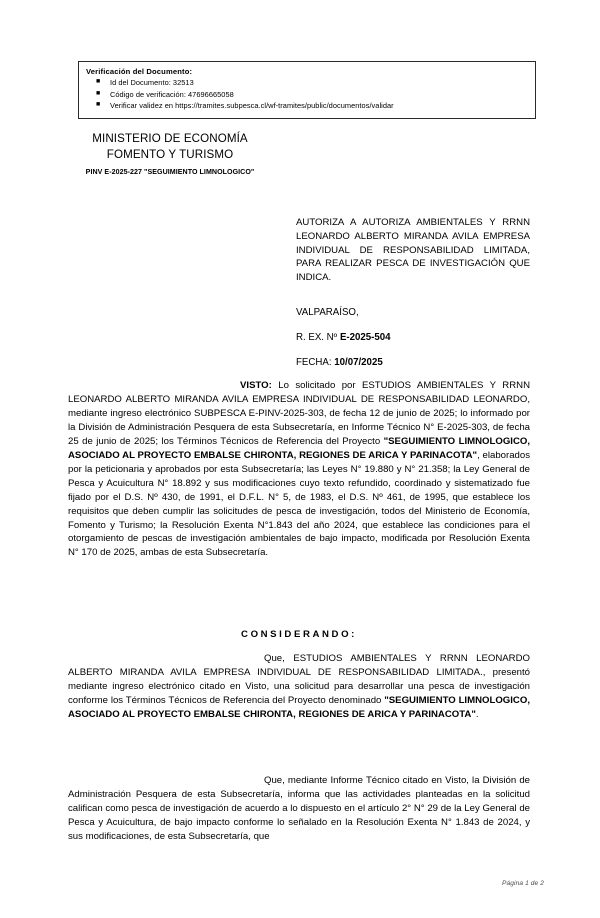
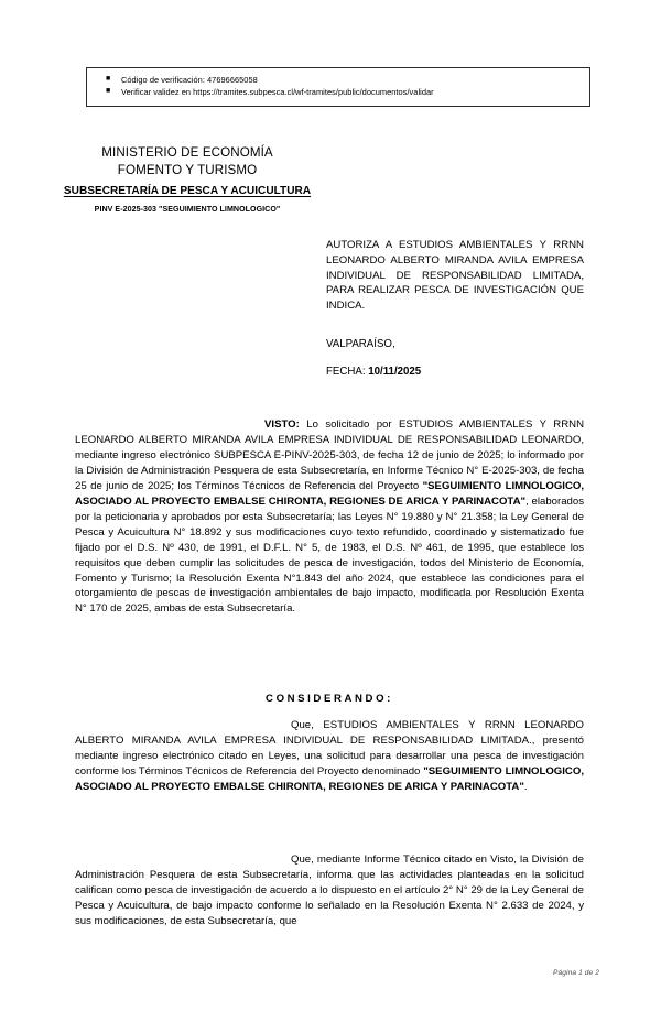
- Verificación del Documento:
- Id del Documento: 32513
  Código de verificación: 47696665058
  Verificar validez en https://tramites.subpesca.cl/wf-tramites/public/documentos/validar
  MINISTERIO DE ECONOMÍA
  FOMENTO Y TURISMO
+ SUBSECRETARÍA DE PESCA Y ACUICULTURA
- PINV E-2025-227 "SEGUIMIENTO LIMNOLOGICO"
+ PINV E-2025-303 "SEGUIMIENTO LIMNOLOGICO"
- AUTORIZA A AUTORIZA AMBIENTALES Y RRNN LEONARDO ALBERTO MIRANDA AVILA EMPRESA INDIVIDUAL DE RESPONSABILIDAD LIMITADA, PARA REALIZAR PESCA DE INVESTIGACIÓN QUE INDICA.
+ AUTORIZA A ESTUDIOS AMBIENTALES Y RRNN LEONARDO ALBERTO MIRANDA AVILA EMPRESA INDIVIDUAL DE RESPONSABILIDAD LIMITADA, PARA REALIZAR PESCA DE INVESTIGACIÓN QUE INDICA.
  VALPARAÍSO,
- R. EX. Nº E-2025-504
- FECHA: 10/07/2025
+ FECHA: 10/11/2025
  VISTO: Lo solicitado por ESTUDIOS AMBIENTALES Y RRNN LEONARDO ALBERTO MIRANDA AVILA EMPRESA INDIVIDUAL DE RESPONSABILIDAD LEONARDO, mediante ingreso electrónico SUBPESCA E-PINV-2025-303, de fecha 12 de junio de 2025; lo informado por la División de Administración Pesquera de esta Subsecretaría, en Informe Técnico N° E-2025-303, de fecha 25 de junio de 2025; los Términos Técnicos de Referencia del Proyecto "SEGUIMIENTO LIMNOLOGICO, ASOCIADO AL PROYECTO EMBALSE CHIRONTA, REGIONES DE ARICA Y PARINACOTA", elaborados por la peticionaria y aprobados por esta Subsecretaría; las Leyes N° 19.880 y N° 21.358; la Ley General de Pesca y Acuicultura N° 18.892 y sus modificaciones cuyo texto refundido, coordinado y sistematizado fue fijado por el D.S. Nº 430, de 1991, el D.F.L. N° 5, de 1983, el D.S. Nº 461, de 1995, que establece los requisitos que deben cumplir las solicitudes de pesca de investigación, todos del Ministerio de Economía, Fomento y Turismo; la Resolución Exenta N°1.843 del año 2024, que establece las condiciones para el otorgamiento de pescas de investigación ambientales de bajo impacto, modificada por Resolución Exenta N° 170 de 2025, ambas de esta Subsecretaría.
  CONSIDERANDO:
- Que, ESTUDIOS AMBIENTALES Y RRNN LEONARDO ALBERTO MIRANDA AVILA EMPRESA INDIVIDUAL DE RESPONSABILIDAD LIMITADA., presentó mediante ingreso electrónico citado en Visto, una solicitud para desarrollar una pesca de investigación conforme los Términos Técnicos de Referencia del Proyecto denominado "SEGUIMIENTO LIMNOLOGICO, ASOCIADO AL PROYECTO EMBALSE CHIRONTA, REGIONES DE ARICA Y PARINACOTA".
+ Que, ESTUDIOS AMBIENTALES Y RRNN LEONARDO ALBERTO MIRANDA AVILA EMPRESA INDIVIDUAL DE RESPONSABILIDAD LIMITADA., presentó mediante ingreso electrónico citado en Leyes, una solicitud para desarrollar una pesca de investigación conforme los Términos Técnicos de Referencia del Proyecto denominado "SEGUIMIENTO LIMNOLOGICO, ASOCIADO AL PROYECTO EMBALSE CHIRONTA, REGIONES DE ARICA Y PARINACOTA".
- Que, mediante Informe Técnico citado en Visto, la División de Administración Pesquera de esta Subsecretaría, informa que las actividades planteadas en la solicitud califican como pesca de investigación de acuerdo a lo dispuesto en el artículo 2° N° 29 de la Ley General de Pesca y Acuicultura, de bajo impacto conforme lo señalado en la Resolución Exenta N° 1.843 de 2024, y sus modificaciones, de esta Subsecretaría, que
+ Que, mediante Informe Técnico citado en Visto, la División de Administración Pesquera de esta Subsecretaría, informa que las actividades planteadas en la solicitud califican como pesca de investigación de acuerdo a lo dispuesto en el artículo 2° N° 29 de la Ley General de Pesca y Acuicultura, de bajo impacto conforme lo señalado en la Resolución Exenta N° 2.633 de 2024, y sus modificaciones, de esta Subsecretaría, que
